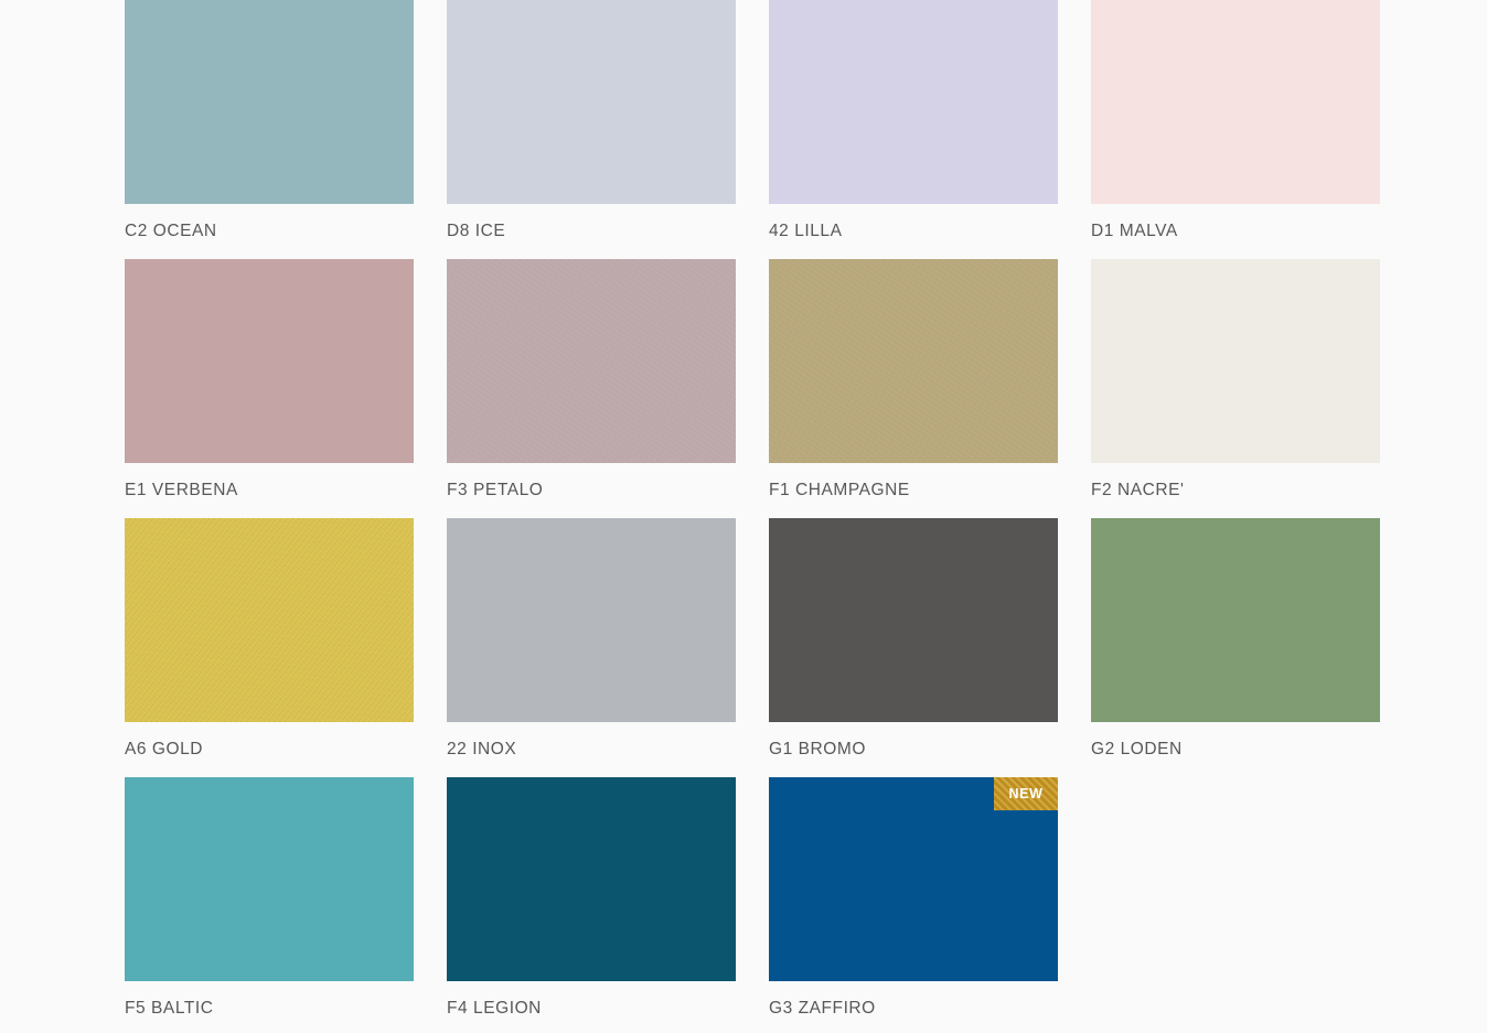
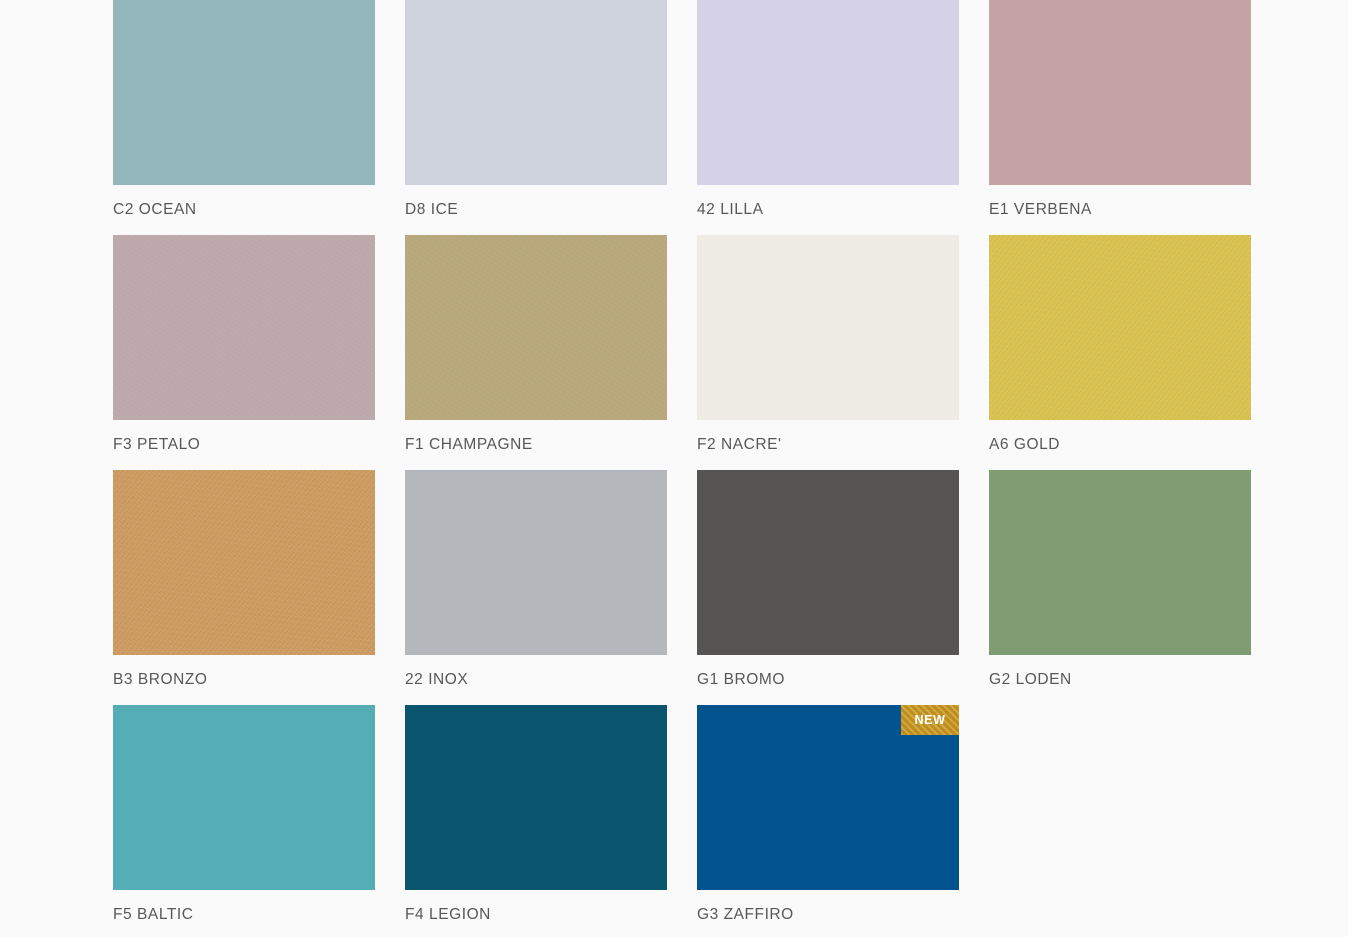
  C2 OCEAN
  D8 ICE
  42 LILLA
- D1 MALVA
  E1 VERBENA
  F3 PETALO
  F1 CHAMPAGNE
  F2 NACRE'
  A6 GOLD
+ B3 BRONZO
  22 INOX
  G1 BROMO
  G2 LODEN
  F5 BALTIC
  F4 LEGION
  NEW
  G3 ZAFFIRO
